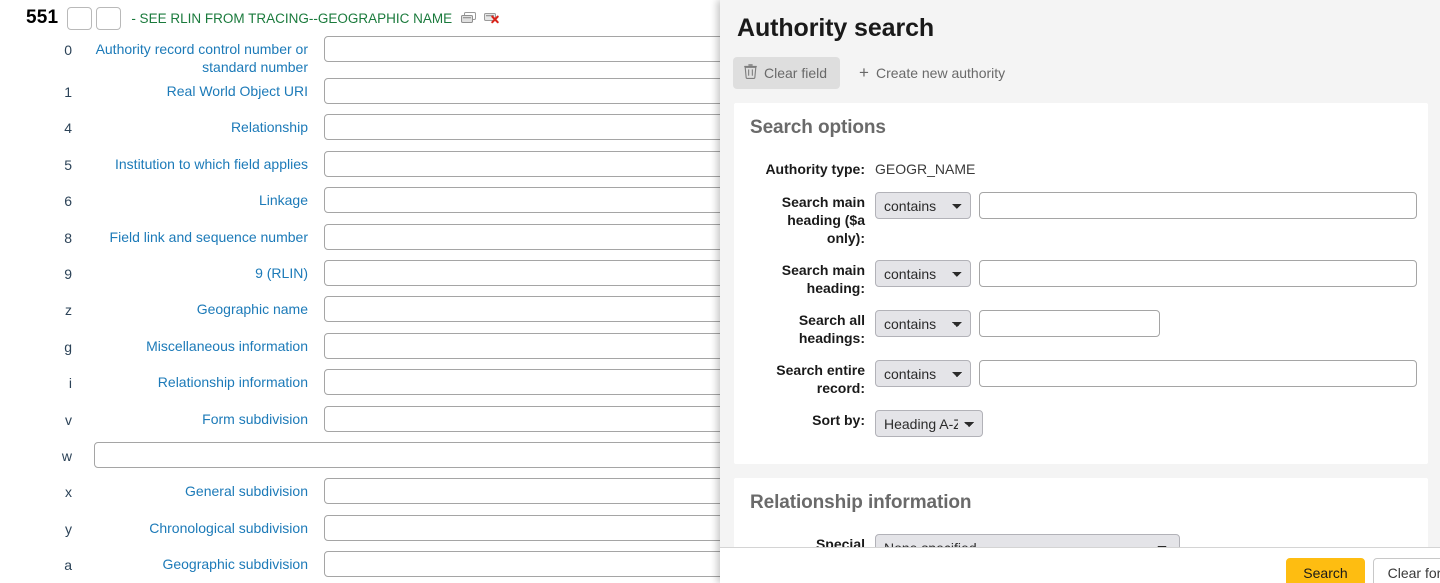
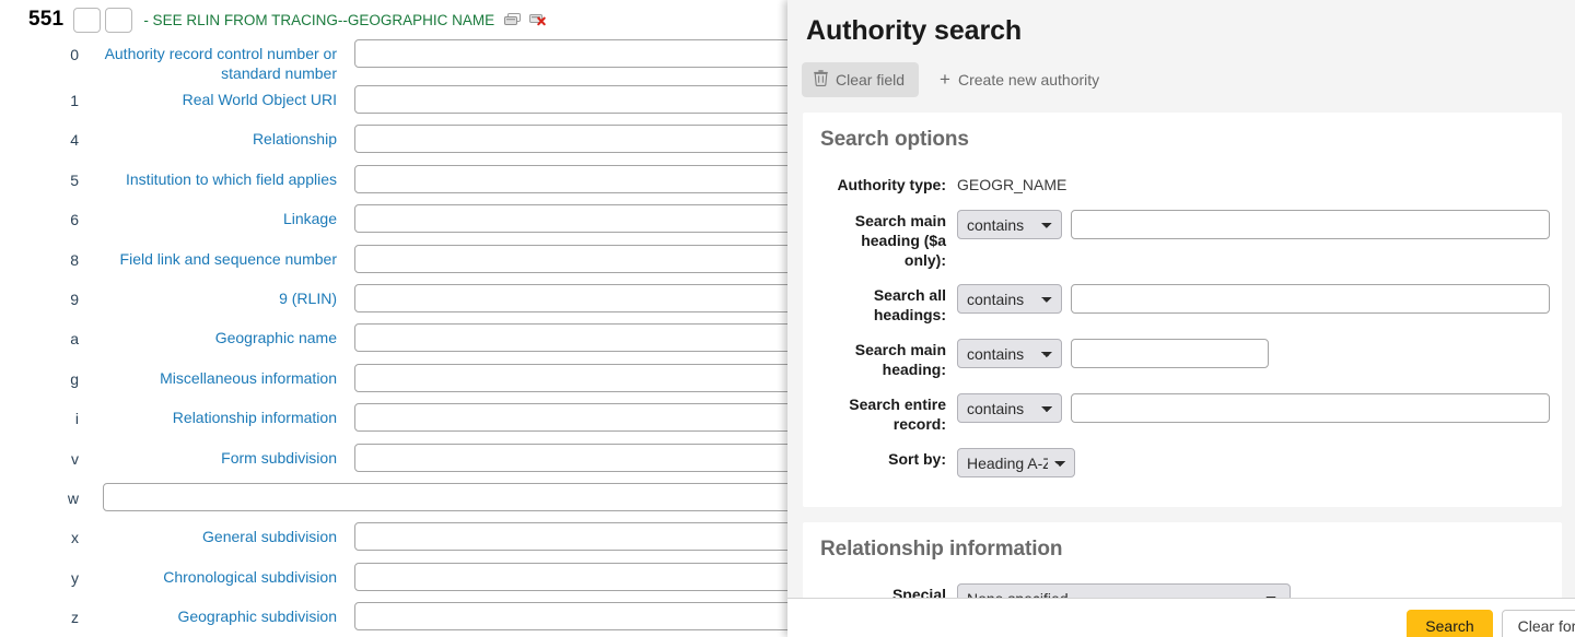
  551
  - SEE RLIN FROM TRACING--GEOGRAPHIC NAME
  0
  Authority record control number or standard number
  1
  Real World Object URI
  4
  Relationship
  5
  Institution to which field applies
  6
  Linkage
  8
  Field link and sequence number
  9
  9 (RLIN)
- z
+ a
  Geographic name
  g
  Miscellaneous information
  i
  Relationship information
  v
  Form subdivision
  w
  x
  General subdivision
  y
  Chronological subdivision
- a
+ z
  Geographic subdivision
  Authority search
  Clear field
  +
  Create new authority
  Search options
  Authority type:
  GEOGR_NAME
  Search main heading ($a only):
  contains
- Search main heading:
+ Search all headings:
  contains
- Search all headings:
+ Search main heading:
  contains
  Search entire record:
  contains
  Sort by:
  Heading A-
  Relationship information
  Search
  Clear for
